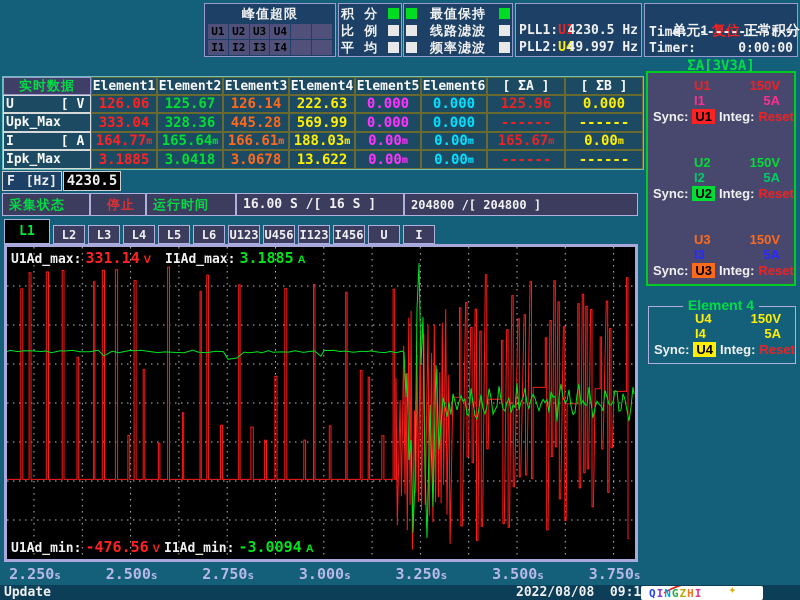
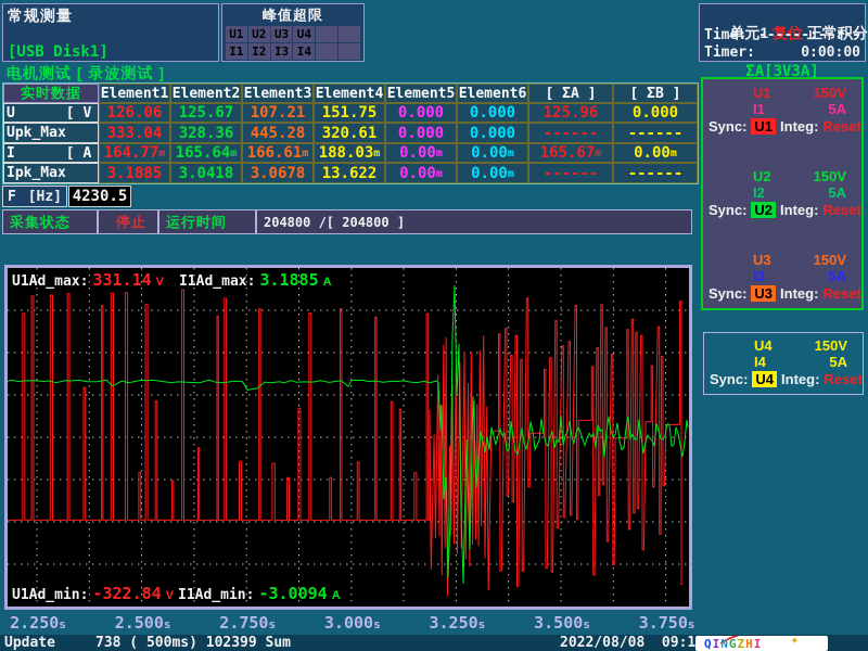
+ 常规测量
+ [USB Disk1]
  峰值超限
  U1
  U2
  U3
  U4
  I1
  I2
  I3
  I4
- 积 分
- 比 例
- 平 均
- 最值保持
- 线路滤波
- 频率滤波
- PLL1:U1
- 4230.5 Hz
- PLL2:U4
- 49.997 Hz
  单元1 复位 正常积分
  Time:
  ------:--:--
  Timer:
  0:00:00
+ 电机测试 [ 录波测试 ]
  实时数据
  Element1
  Element2
  Element3
  Element4
  Element5
  Element6
  [ ΣA ]
  [ ΣB ]
  U [ V
  126.06
  125.67
- 126.14
+ 107.21
- 222.63
+ 151.75
  0.000
  0.000
  125.96
  0.000
  Upk_Max
  333.04
  328.36
  445.28
- 569.99
+ 320.61
  0.000
  0.000
  ------
  ------
  I [ A
  164.77
  m
  165.64
  m
  166.61
  m
  188.03
  m
  0.00
  m
  0.00
  m
  165.67
  m
  0.00
  m
  Ipk_Max
  3.1885
  3.0418
  3.0678
  13.622
  0.00
  m
  0.00
  m
  ------
  ------
  F
  [Hz]
  4230.5
  采集状态
  停止
  运行时间
- 16.00 S /[ 16 S ]
  204800 /[ 204800 ]
- L1
- L2
- L3
- L4
- L5
- L6
- U123
- U456
- I123
- I456
- U
- I
  U1Ad_max:
  331.14
  V
  I1Ad_max:
  3.1885
  A
  U1Ad_min:
- -476.56
+ -322.84
  V
  I1Ad_min:
  -3.0094
  A
  2.250s
  2.500s
  2.750s
  3.000s
  3.250s
  3.500s
  3.750s
  ΣA[3V3A]
  U1
  150V
  I1
  5A
  Sync:
  U1
  Integ:
  Reset
  U2
  150V
  I2
  5A
  Sync:
  U2
  Integ:
  Reset
  U3
  150V
  I3
  5A
  Sync:
  U3
  Integ:
  Reset
- Element 4
  U4
  150V
  I4
  5A
  Sync:
  U4
  Integ:
  Reset
  Update
+ 738 ( 500ms) 102399 Sum
  2022/08/08 09:1
  ✦
  QINGZHI
